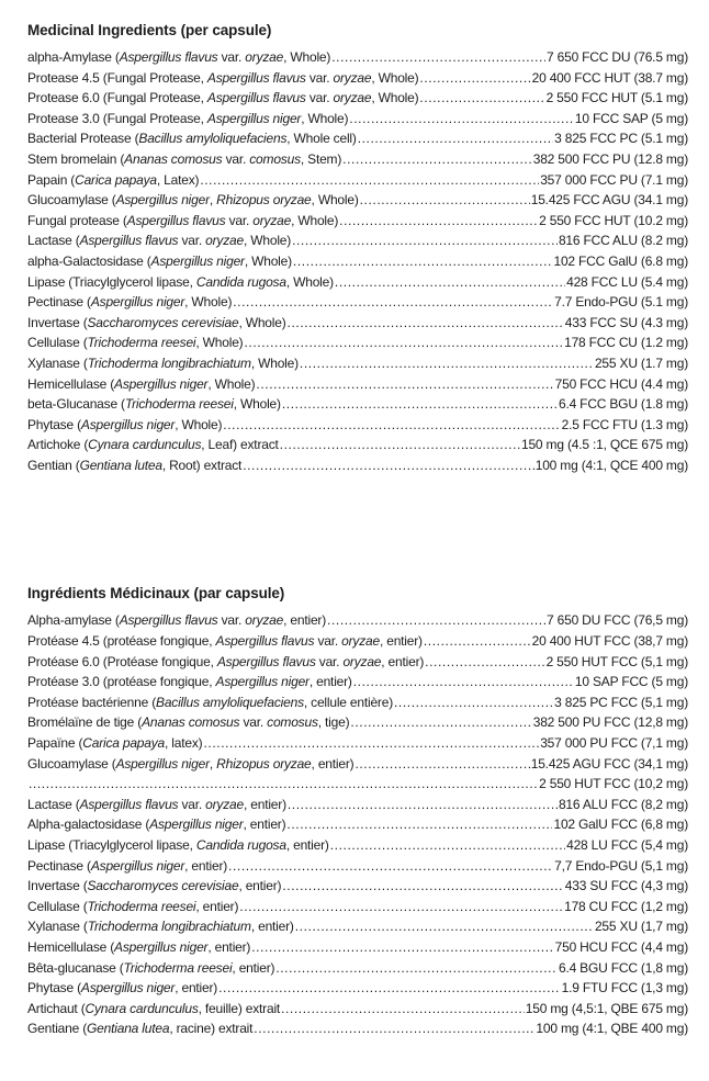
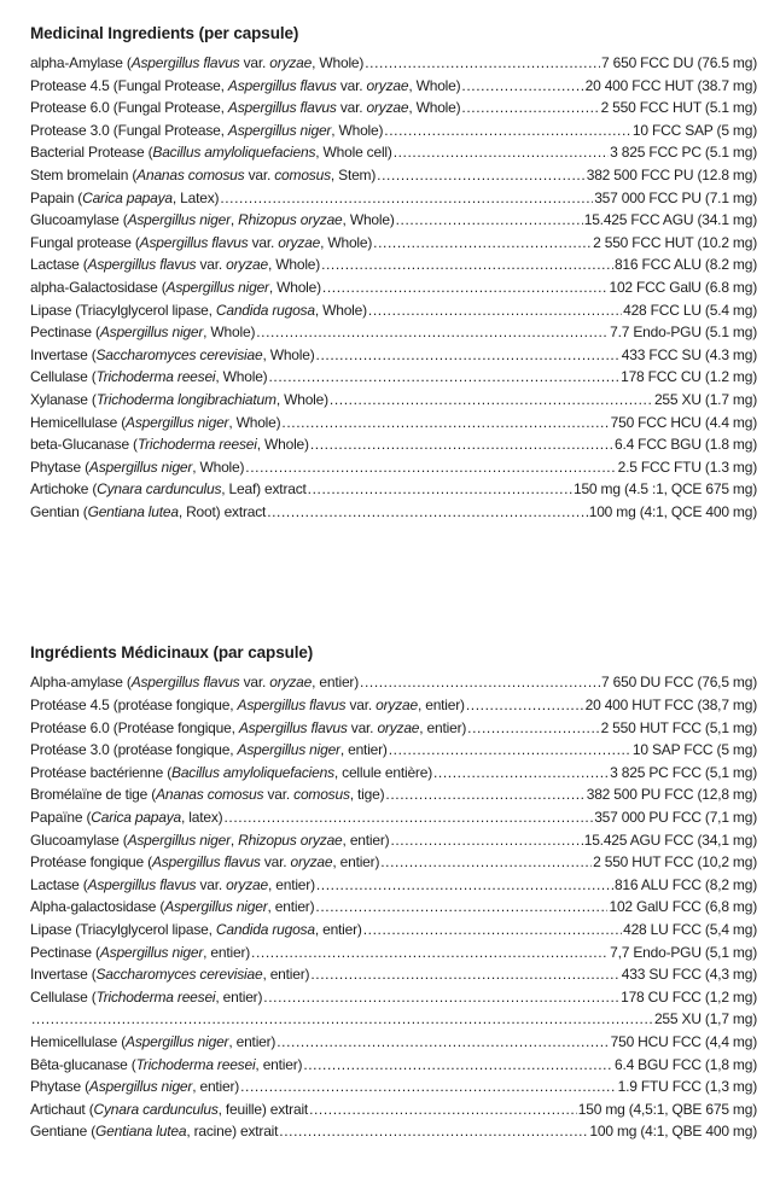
  Medicinal Ingredients (per capsule)
  alpha-Amylase (Aspergillus flavus var. oryzae, Whole)
  7 650 FCC DU (76.5 mg)
  Protease 4.5 (Fungal Protease, Aspergillus flavus var. oryzae, Whole)
  20 400 FCC HUT (38.7 mg)
  Protease 6.0 (Fungal Protease, Aspergillus flavus var. oryzae, Whole)
  2 550 FCC HUT (5.1 mg)
  Protease 3.0 (Fungal Protease, Aspergillus niger, Whole)
  10 FCC SAP (5 mg)
  Bacterial Protease (Bacillus amyloliquefaciens, Whole cell)
  3 825 FCC PC (5.1 mg)
  Stem bromelain (Ananas comosus var. comosus, Stem)
  382 500 FCC PU (12.8 mg)
  Papain (Carica papaya, Latex)
  357 000 FCC PU (7.1 mg)
  Glucoamylase (Aspergillus niger, Rhizopus oryzae, Whole)
  15.425 FCC AGU (34.1 mg)
  Fungal protease (Aspergillus flavus var. oryzae, Whole)
  2 550 FCC HUT (10.2 mg)
  Lactase (Aspergillus flavus var. oryzae, Whole)
  816 FCC ALU (8.2 mg)
  alpha-Galactosidase (Aspergillus niger, Whole)
  102 FCC GalU (6.8 mg)
  Lipase (Triacylglycerol lipase, Candida rugosa, Whole)
  428 FCC LU (5.4 mg)
  Pectinase (Aspergillus niger, Whole)
  7.7 Endo-PGU (5.1 mg)
  Invertase (Saccharomyces cerevisiae, Whole)
  433 FCC SU (4.3 mg)
  Cellulase (Trichoderma reesei, Whole)
  178 FCC CU (1.2 mg)
  Xylanase (Trichoderma longibrachiatum, Whole)
  255 XU (1.7 mg)
  Hemicellulase (Aspergillus niger, Whole)
  750 FCC HCU (4.4 mg)
  beta-Glucanase (Trichoderma reesei, Whole)
  6.4 FCC BGU (1.8 mg)
  Phytase (Aspergillus niger, Whole)
  2.5 FCC FTU (1.3 mg)
  Artichoke (Cynara cardunculus, Leaf) extract
  150 mg (4.5 :1, QCE 675 mg)
  Gentian (Gentiana lutea, Root) extract
  100 mg (4:1, QCE 400 mg)
  Ingrédients Médicinaux (par capsule)
  Alpha-amylase (Aspergillus flavus var. oryzae, entier)
  7 650 DU FCC (76,5 mg)
  Protéase 4.5 (protéase fongique, Aspergillus flavus var. oryzae, entier)
  20 400 HUT FCC (38,7 mg)
  Protéase 6.0 (Protéase fongique, Aspergillus flavus var. oryzae, entier)
  2 550 HUT FCC (5,1 mg)
  Protéase 3.0 (protéase fongique, Aspergillus niger, entier)
  10 SAP FCC (5 mg)
  Protéase bactérienne (Bacillus amyloliquefaciens, cellule entière)
  3 825 PC FCC (5,1 mg)
  Bromélaïne de tige (Ananas comosus var. comosus, tige)
  382 500 PU FCC (12,8 mg)
  Papaïne (Carica papaya, latex)
  357 000 PU FCC (7,1 mg)
  Glucoamylase (Aspergillus niger, Rhizopus oryzae, entier)
  15.425 AGU FCC (34,1 mg)
+ Protéase fongique (Aspergillus flavus var. oryzae, entier)
  2 550 HUT FCC (10,2 mg)
  Lactase (Aspergillus flavus var. oryzae, entier)
  816 ALU FCC (8,2 mg)
  Alpha-galactosidase (Aspergillus niger, entier)
  102 GalU FCC (6,8 mg)
  Lipase (Triacylglycerol lipase, Candida rugosa, entier)
  428 LU FCC (5,4 mg)
  Pectinase (Aspergillus niger, entier)
  7,7 Endo-PGU (5,1 mg)
  Invertase (Saccharomyces cerevisiae, entier)
  433 SU FCC (4,3 mg)
  Cellulase (Trichoderma reesei, entier)
  178 CU FCC (1,2 mg)
- Xylanase (Trichoderma longibrachiatum, entier)
  255 XU (1,7 mg)
  Hemicellulase (Aspergillus niger, entier)
  750 HCU FCC (4,4 mg)
  Bêta-glucanase (Trichoderma reesei, entier)
  6.4 BGU FCC (1,8 mg)
  Phytase (Aspergillus niger, entier)
  1.9 FTU FCC (1,3 mg)
  Artichaut (Cynara cardunculus, feuille) extrait
  150 mg (4,5:1, QBE 675 mg)
  Gentiane (Gentiana lutea, racine) extrait
  100 mg (4:1, QBE 400 mg)
